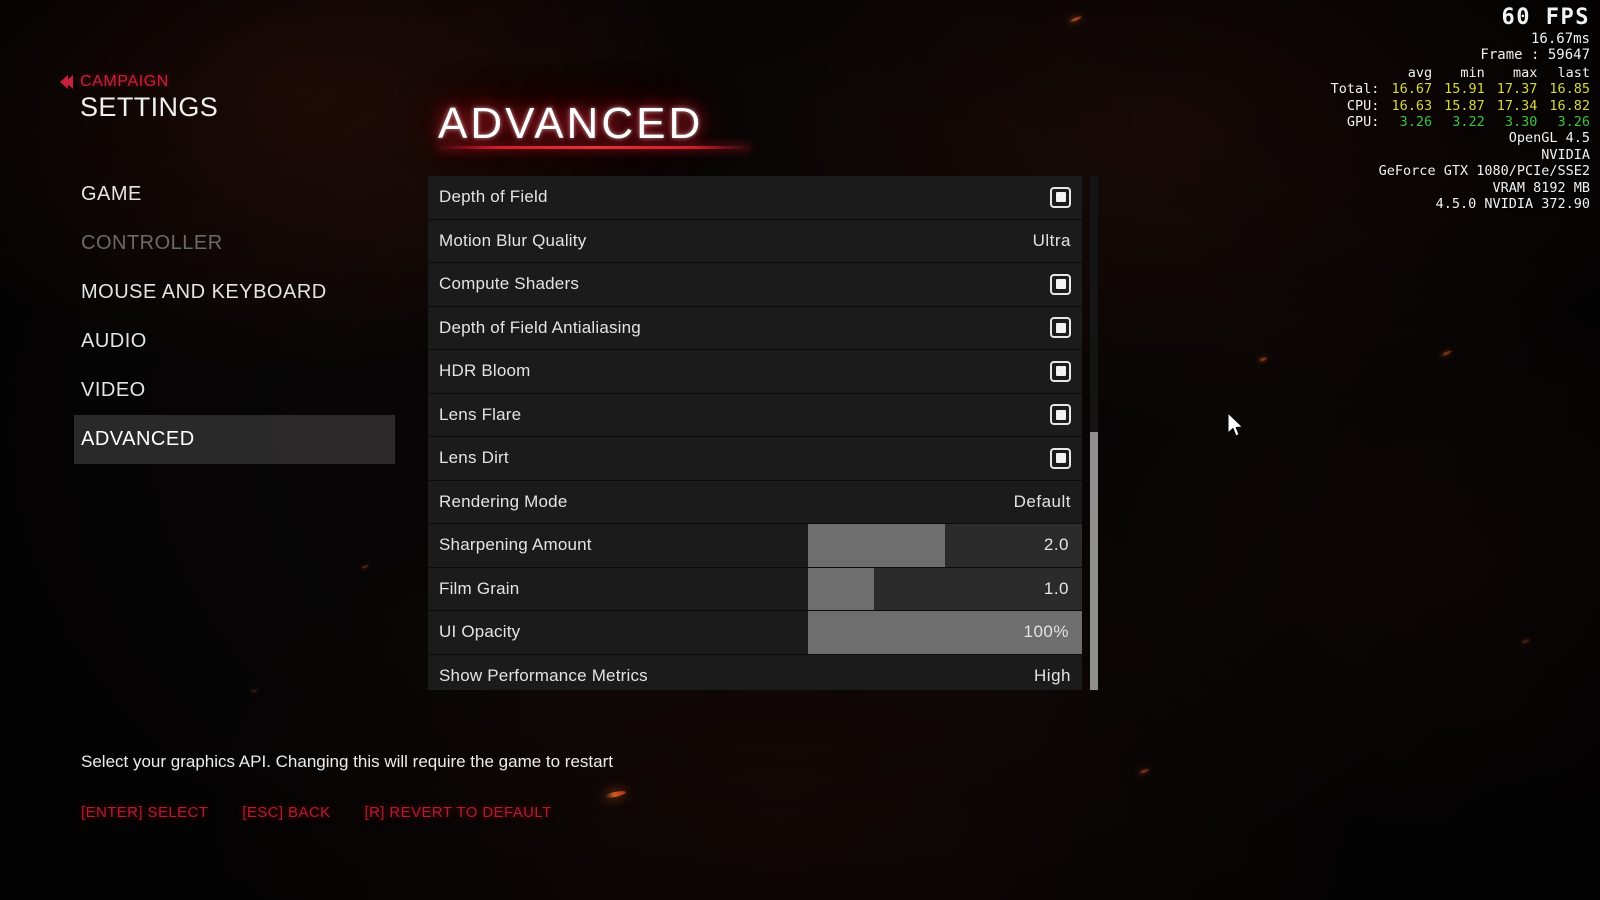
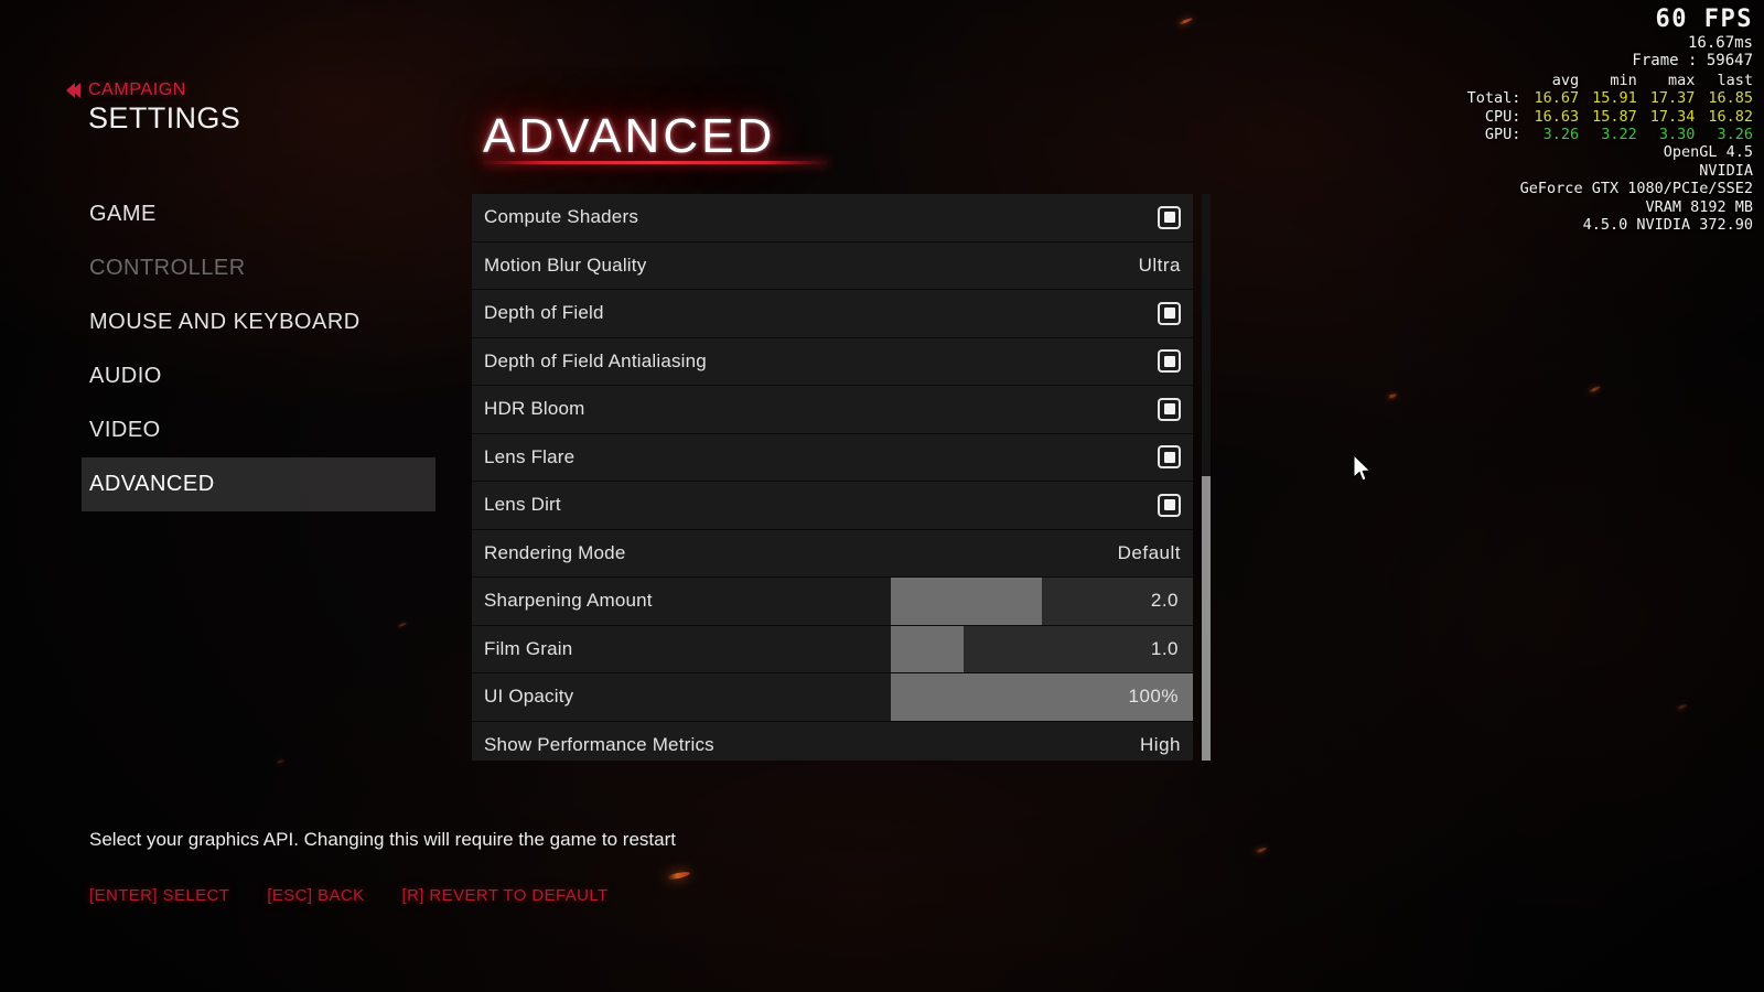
  CAMPAIGN
  SETTINGS
  GAME
  CONTROLLER
  MOUSE AND KEYBOARD
  AUDIO
  VIDEO
  ADVANCED
  ADVANCED
- Depth of Field
+ Compute Shaders
  Motion Blur Quality
  Ultra
- Compute Shaders
+ Depth of Field
  Depth of Field Antialiasing
  HDR Bloom
  Lens Flare
  Lens Dirt
  Rendering Mode
  Default
  Sharpening Amount
  2.0
  Film Grain
  1.0
  UI Opacity
  100%
  Show Performance Metrics
  High
  Select your graphics API. Changing this will require the game to restart
  [ENTER] SELECT
  [ESC] BACK
  [R] REVERT TO DEFAULT
  60 FPS
  16.67ms
  Frame : 59647
  	avg	min	max	last
  Total:	16.67	15.91	17.37	16.85
  CPU:	16.63	15.87	17.34	16.82
  GPU:	3.26	3.22	3.30	3.26
  OpenGL 4.5
  NVIDIA
  GeForce GTX 1080/PCIe/SSE2
  VRAM 8192 MB
  4.5.0 NVIDIA 372.90
